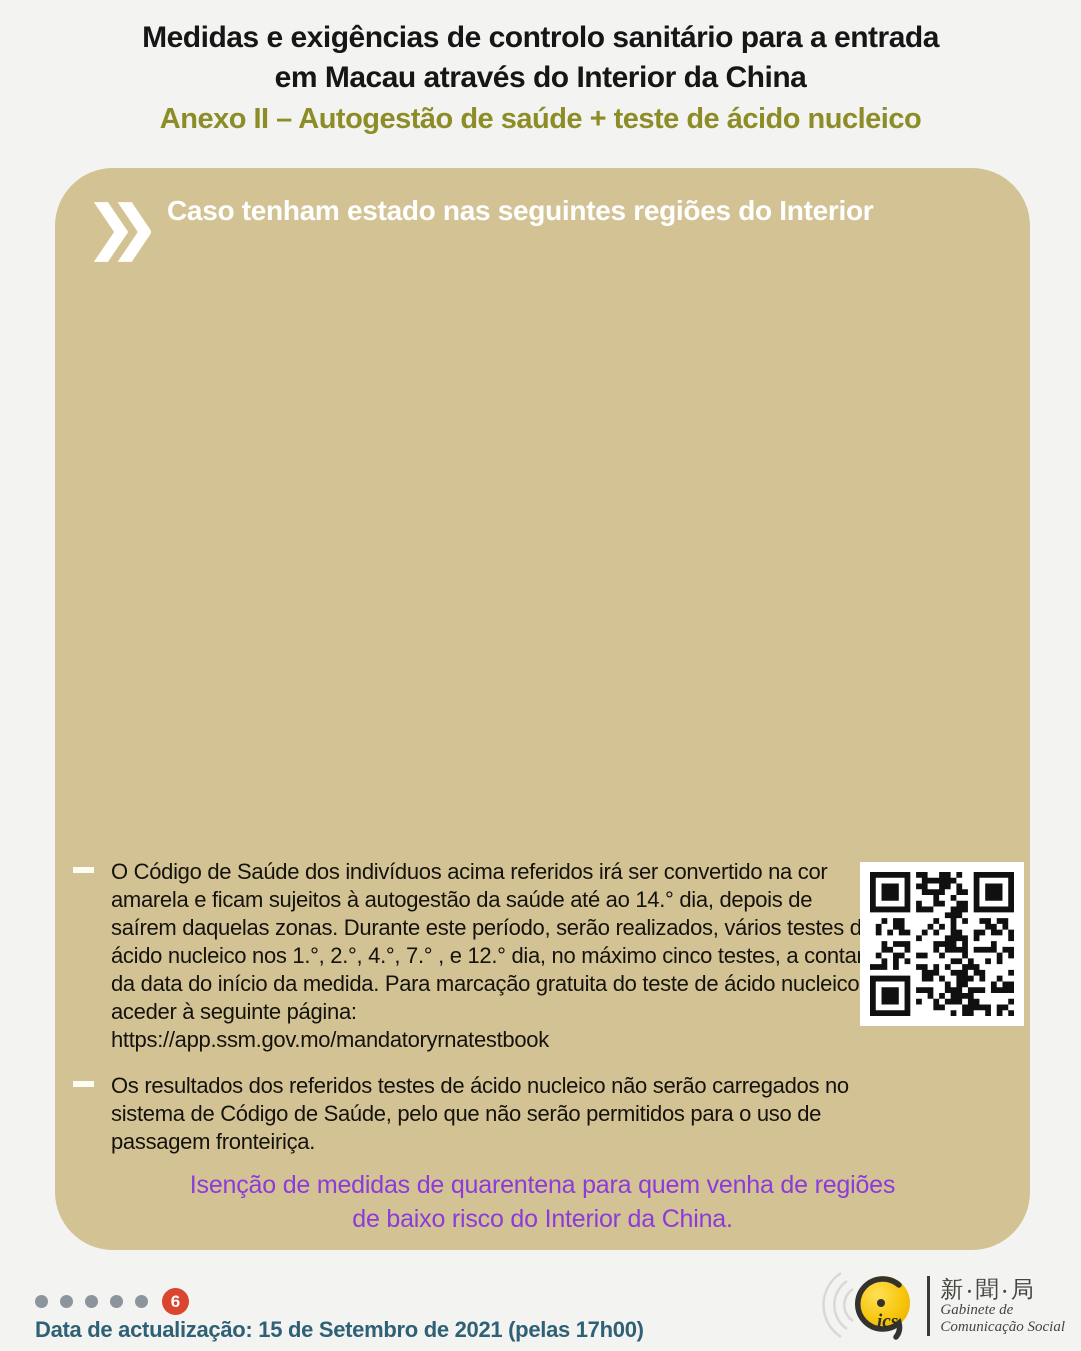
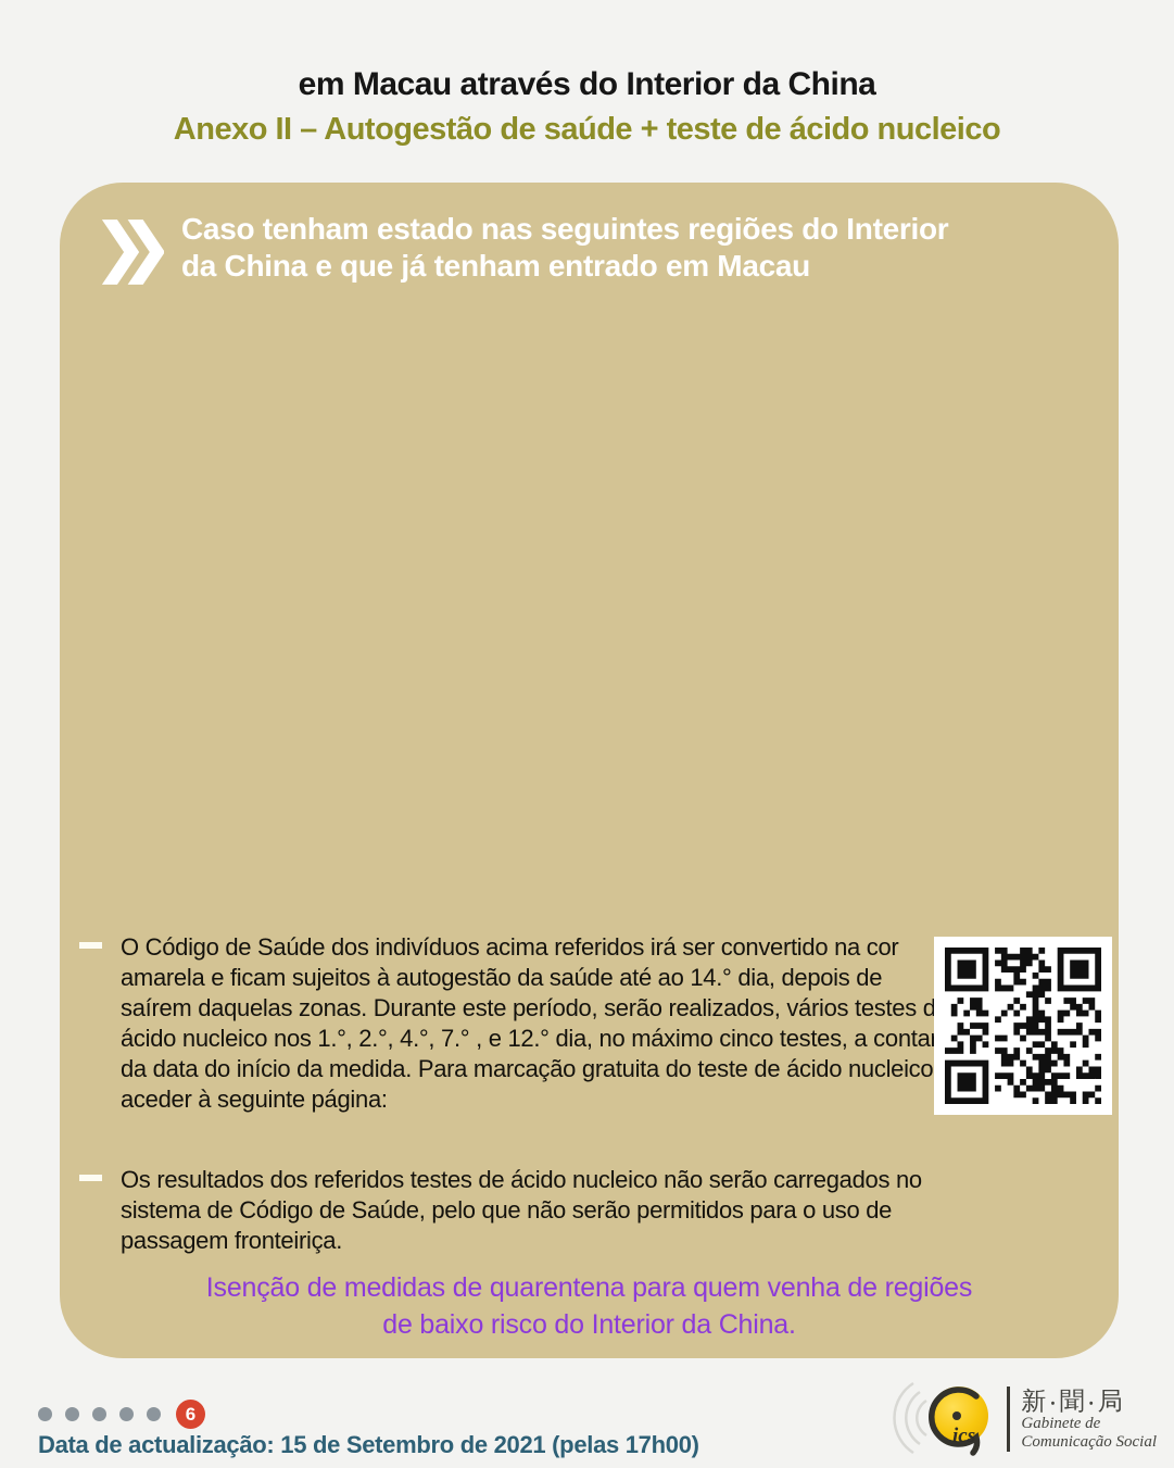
- Medidas e exigências de controlo sanitário para a entrada
  em Macau através do Interior da China
  Anexo II – Autogestão de saúde + teste de ácido nucleico
  Caso tenham estado nas seguintes regiões do Interior
+ da China e que já tenham entrado em Macau
  O Código de Saúde dos indivíduos acima referidos irá ser convertido na cor amarela e ficam sujeitos à autogestão da saúde até ao 14.° dia, depois de saírem daquelas zonas. Durante este período, serão realizados, vários testes d ácido nucleico nos 1.°, 2.°, 4.°, 7.° , e 12.° dia, no máximo cinco testes, a conta da data do início da medida. Para marcação gratuita do teste de ácido nucleico aceder à seguinte página:
- https://app.ssm.gov.mo/mandatoryrnatestbook
  Os resultados dos referidos testes de ácido nucleico não serão carregados no sistema de Código de Saúde, pelo que não serão permitidos para o uso de passagem fronteiriça.
  Isenção de medidas de quarentena para quem venha de regiões de baixo risco do Interior da China.
  6
  Data de actualização: 15 de Setembro de 2021 (pelas 17h00)
  ics
  新‧聞‧局
  Gabinete de
  Comunicação Social
